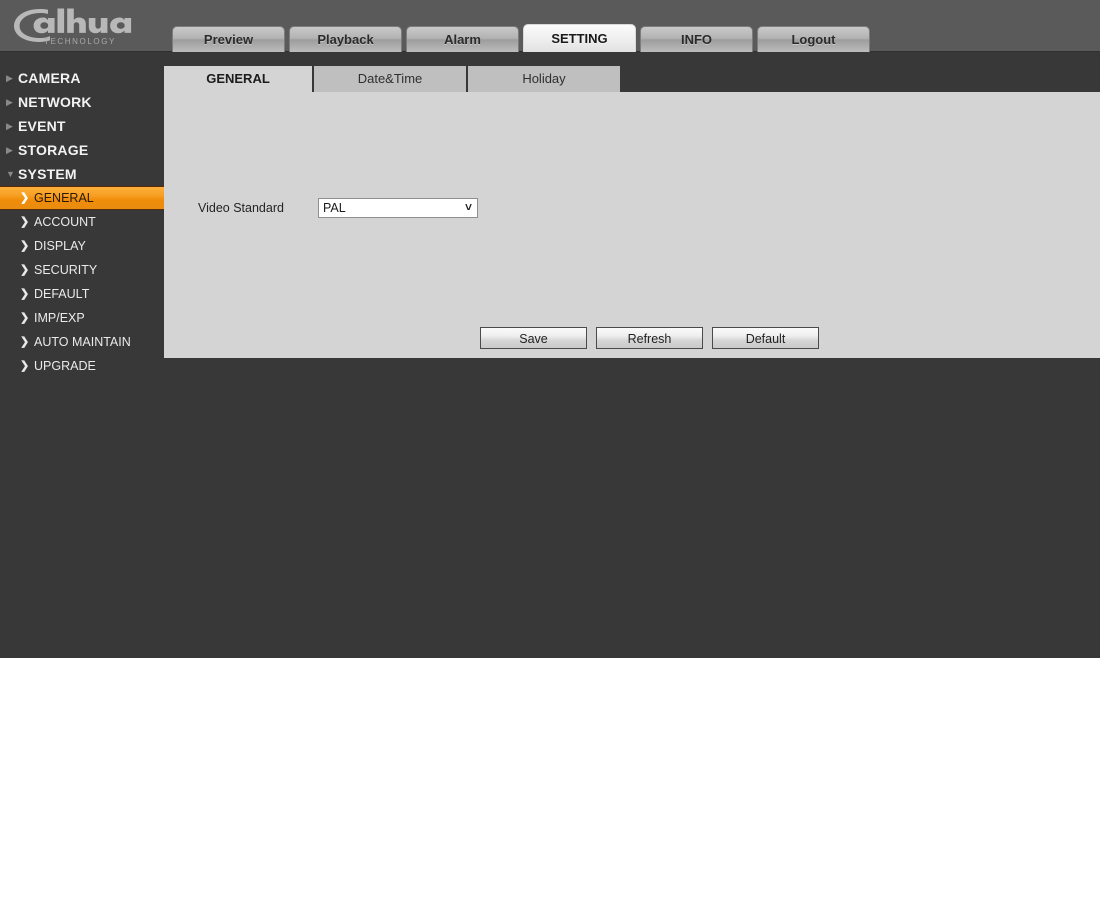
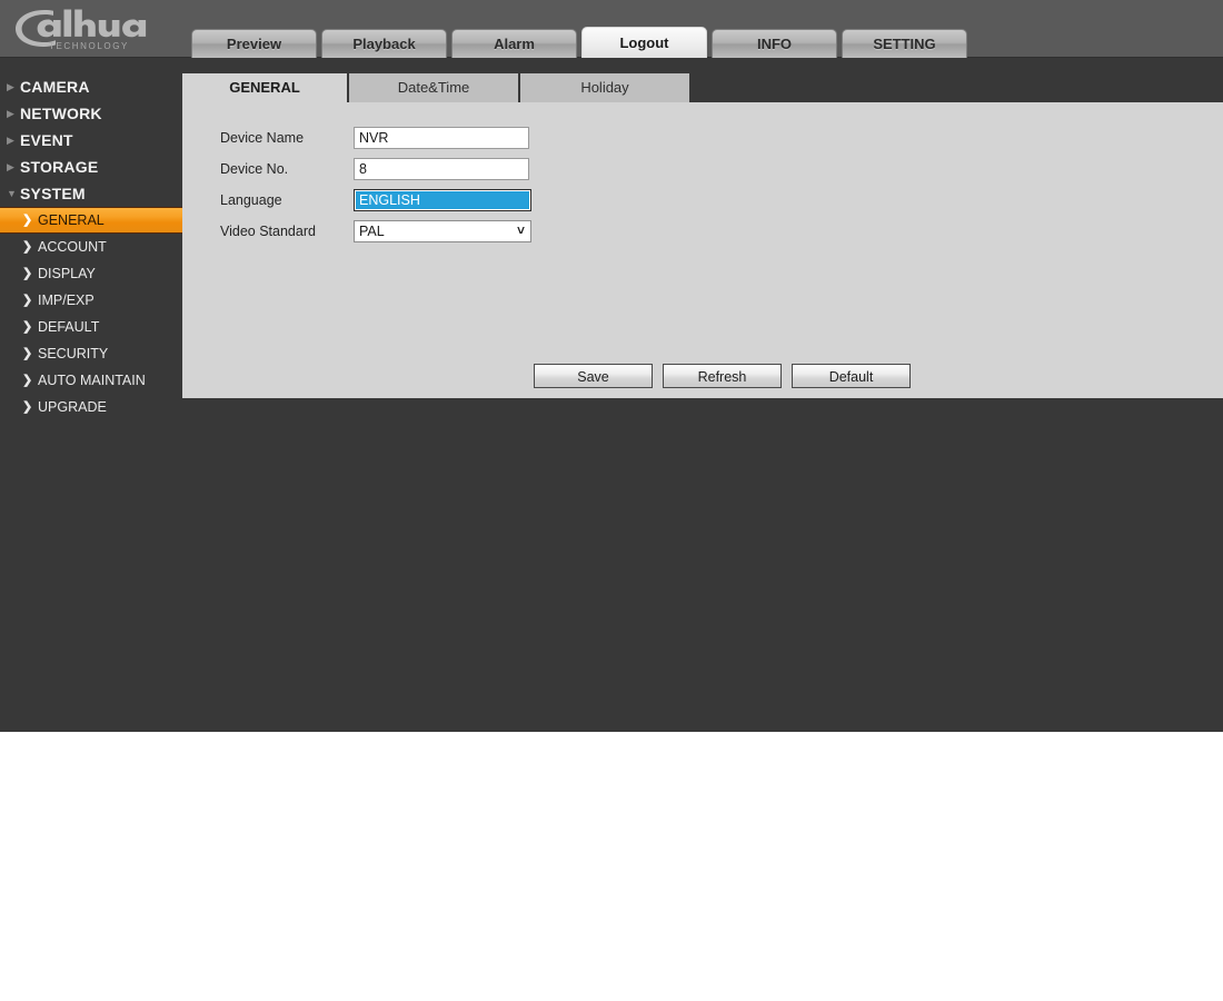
  TECHNOLOGY
  Preview
  Playback
  Alarm
- SETTING
+ Logout
  INFO
- Logout
+ SETTING
  ▶
  CAMERA
  ▶
  NETWORK
  ▶
  EVENT
  ▶
  STORAGE
  ▼
  SYSTEM
  ❯
  GENERAL
  ❯
  ACCOUNT
  ❯
  DISPLAY
  ❯
- SECURITY
+ IMP/EXP
  ❯
  DEFAULT
  ❯
- IMP/EXP
+ SECURITY
  ❯
  AUTO MAINTAIN
  ❯
  UPGRADE
  GENERAL
  Date&Time
  Holiday
+ Device Name
+ NVR
+ Device No.
+ 8
+ Language
+ ENGLISH
  Video Standard
  PAL
  ˅
  Save
  Refresh
  Default
